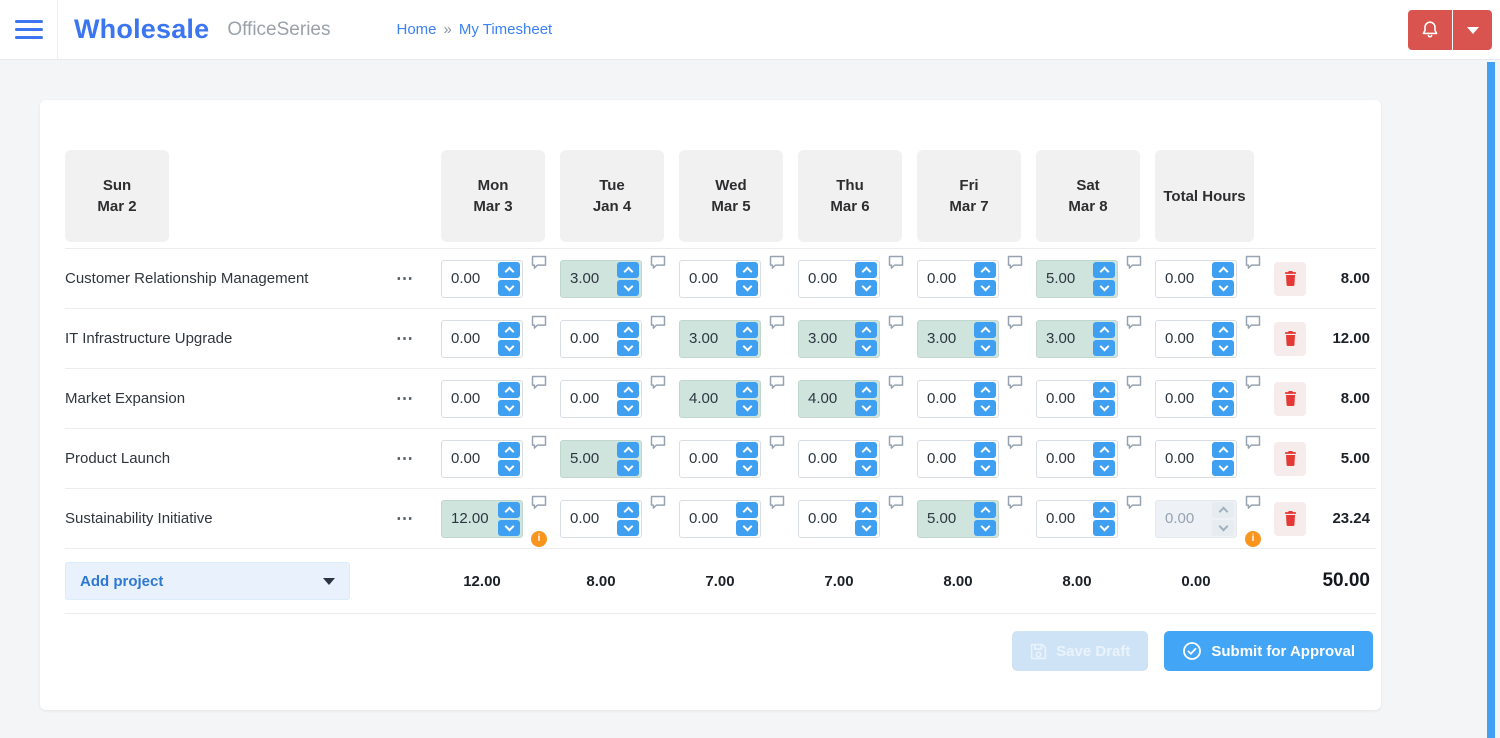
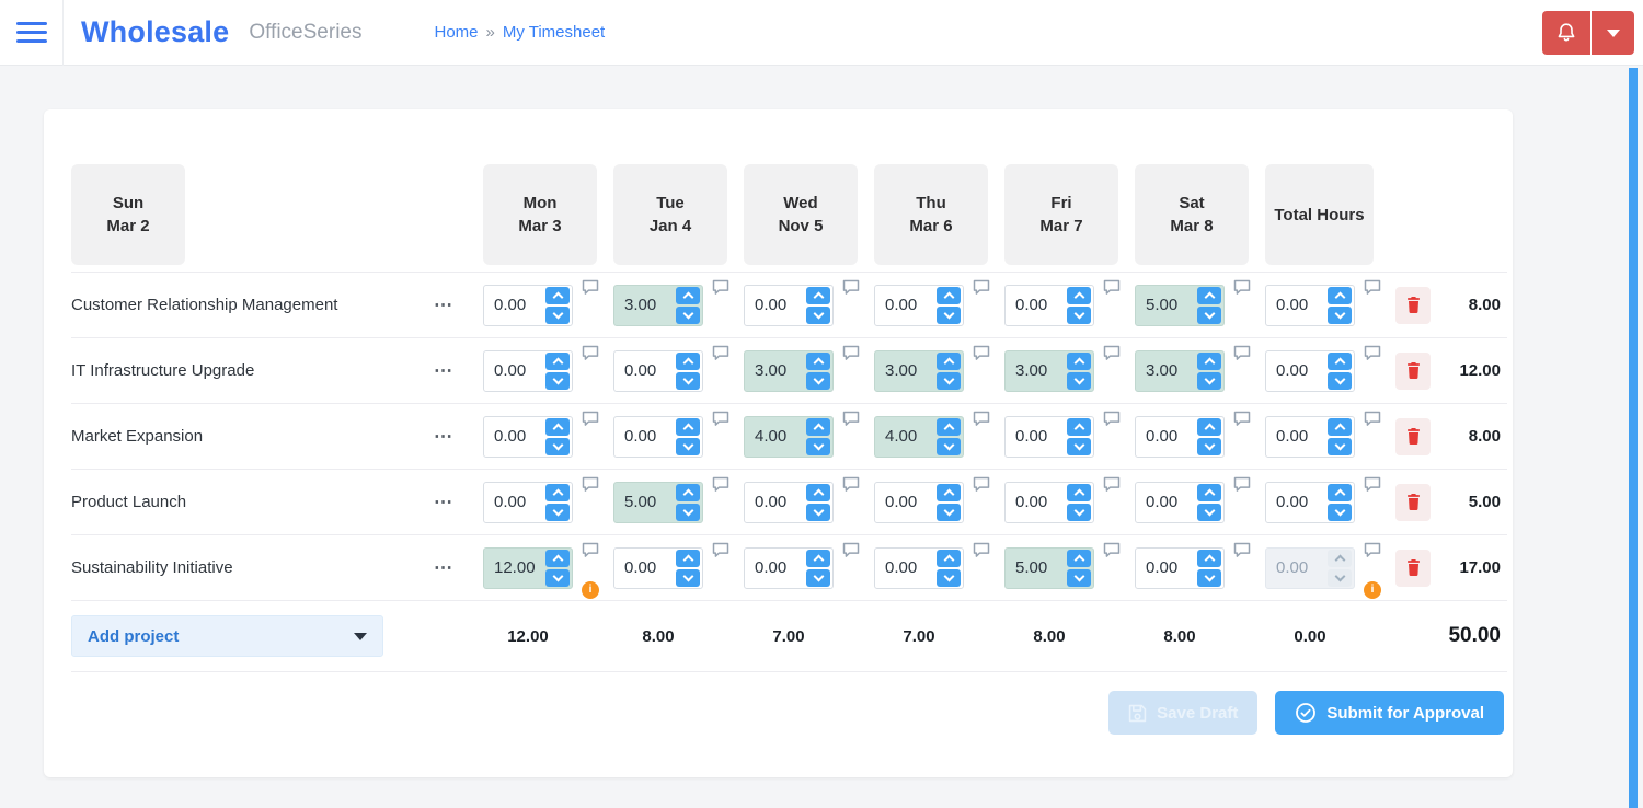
  Wholesale
  OfficeSeries
  Home
  »
  My Timesheet
  Sun
  Mar 2
  Mon
  Mar 3
  Tue
  Jan 4
  Wed
- Mar 5
+ Nov 5
  Thu
  Mar 6
  Fri
  Mar 7
  Sat
  Mar 8
  Total Hours
  Customer Relationship Management
  ⋯
  0.00
  3.00
  0.00
  0.00
  0.00
  5.00
  0.00
  8.00
  IT Infrastructure Upgrade
  ⋯
  0.00
  0.00
  3.00
  3.00
  3.00
  3.00
  0.00
  12.00
  Market Expansion
  ⋯
  0.00
  0.00
  4.00
  4.00
  0.00
  0.00
  0.00
  8.00
  Product Launch
  ⋯
  0.00
  5.00
  0.00
  0.00
  0.00
  0.00
  0.00
  5.00
  Sustainability Initiative
  ⋯
  12.00
  i
  0.00
  0.00
  0.00
  5.00
  0.00
  0.00
  i
- 23.24
+ 17.00
  Add project
  12.00
  8.00
  7.00
  7.00
  8.00
  8.00
  0.00
  50.00
  Save Draft
  Submit for Approval
